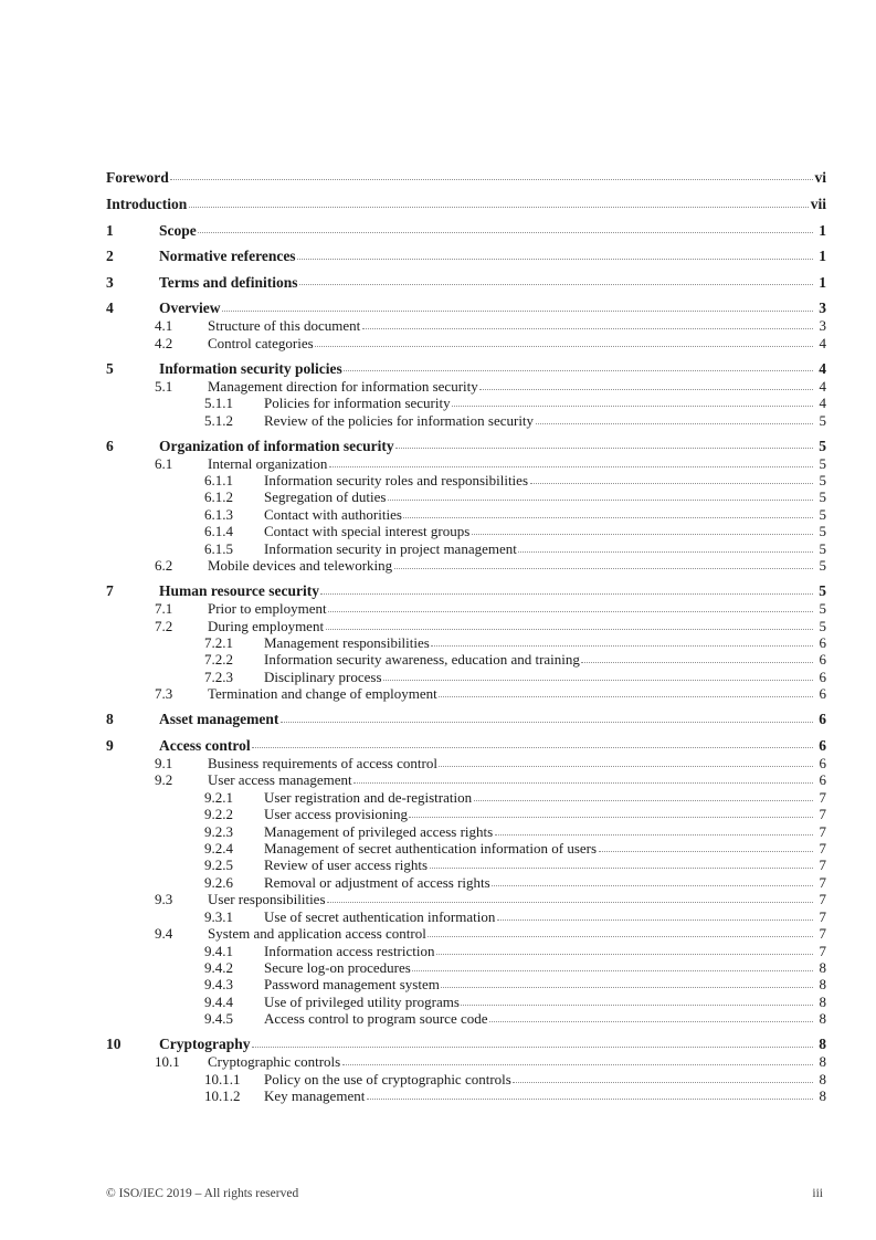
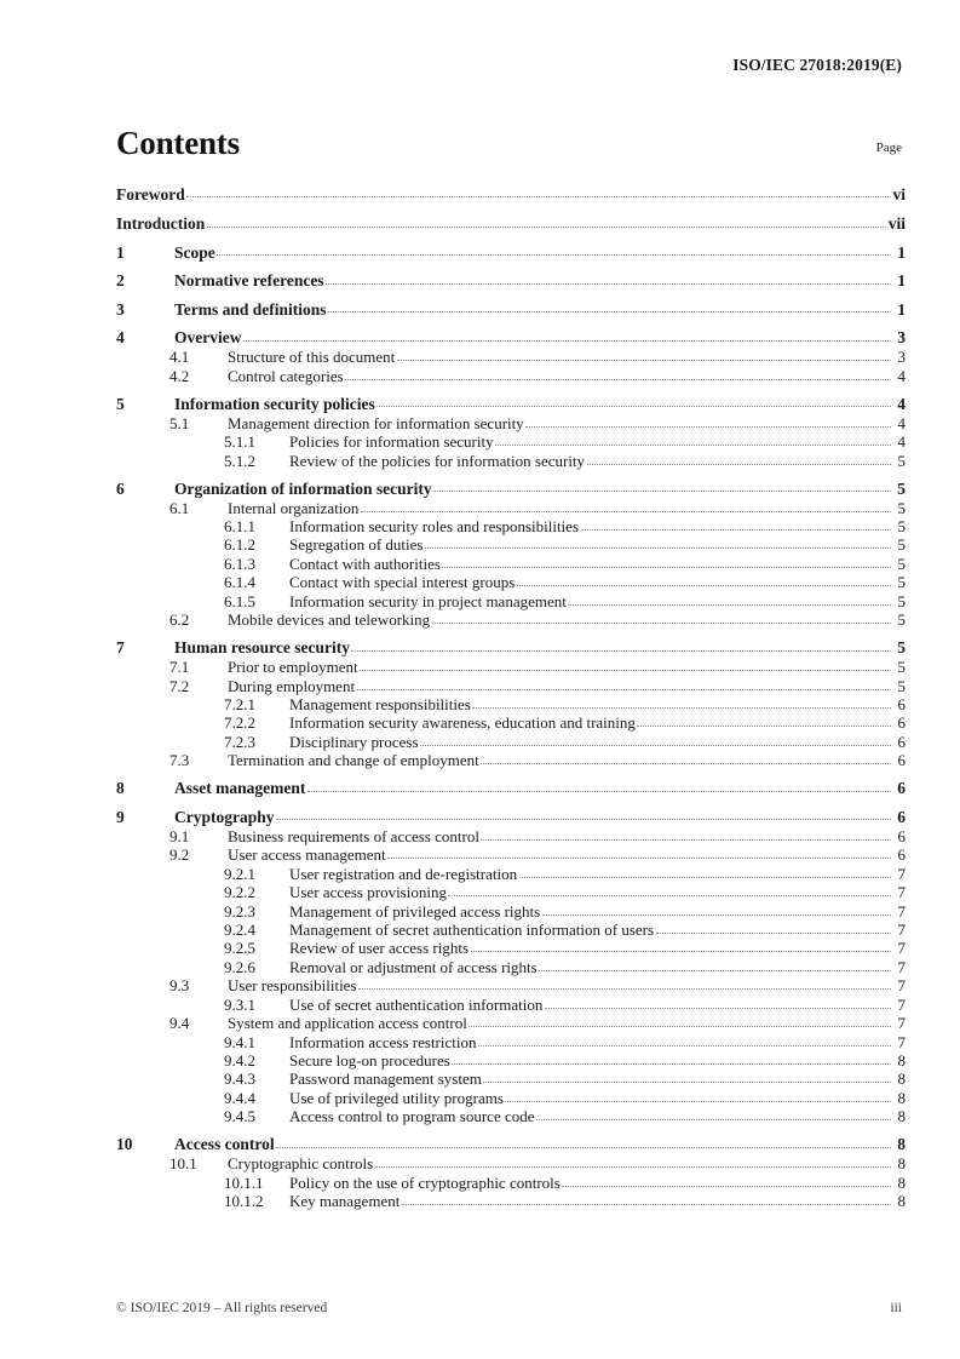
+ ISO/IEC 27018:2019(E)
+ Contents
+ Page
  Foreword
  vi
  Introduction
  vii
  1
  Scope
  1
  2
  Normative references
  1
  3
  Terms and definitions
  1
  4
  Overview
  3
  4.1
  Structure of this document
  3
  4.2
  Control categories
  4
  5
  Information security policies
  4
  5.1
  Management direction for information security
  4
  5.1.1
  Policies for information security
  4
  5.1.2
  Review of the policies for information security
  5
  6
  Organization of information security
  5
  6.1
  Internal organization
  5
  6.1.1
  Information security roles and responsibilities
  5
  6.1.2
  Segregation of duties
  5
  6.1.3
  Contact with authorities
  5
  6.1.4
  Contact with special interest groups
  5
  6.1.5
  Information security in project management
  5
  6.2
  Mobile devices and teleworking
  5
  7
  Human resource security
  5
  7.1
  Prior to employment
  5
  7.2
  During employment
  5
  7.2.1
  Management responsibilities
  6
  7.2.2
  Information security awareness, education and training
  6
  7.2.3
  Disciplinary process
  6
  7.3
  Termination and change of employment
  6
  8
  Asset management
  6
  9
- Access control
+ Cryptography
  6
  9.1
  Business requirements of access control
  6
  9.2
  User access management
  6
  9.2.1
  User registration and de-registration
  7
  9.2.2
  User access provisioning
  7
  9.2.3
  Management of privileged access rights
  7
  9.2.4
  Management of secret authentication information of users
  7
  9.2.5
  Review of user access rights
  7
  9.2.6
  Removal or adjustment of access rights
  7
  9.3
  User responsibilities
  7
  9.3.1
  Use of secret authentication information
  7
  9.4
  System and application access control
  7
  9.4.1
  Information access restriction
  7
  9.4.2
  Secure log-on procedures
  8
  9.4.3
  Password management system
  8
  9.4.4
  Use of privileged utility programs
  8
  9.4.5
  Access control to program source code
  8
  10
- Cryptography
+ Access control
  8
  10.1
  Cryptographic controls
  8
  10.1.1
  Policy on the use of cryptographic controls
  8
  10.1.2
  Key management
  8
  © ISO/IEC 2019 – All rights reserved
  iii
